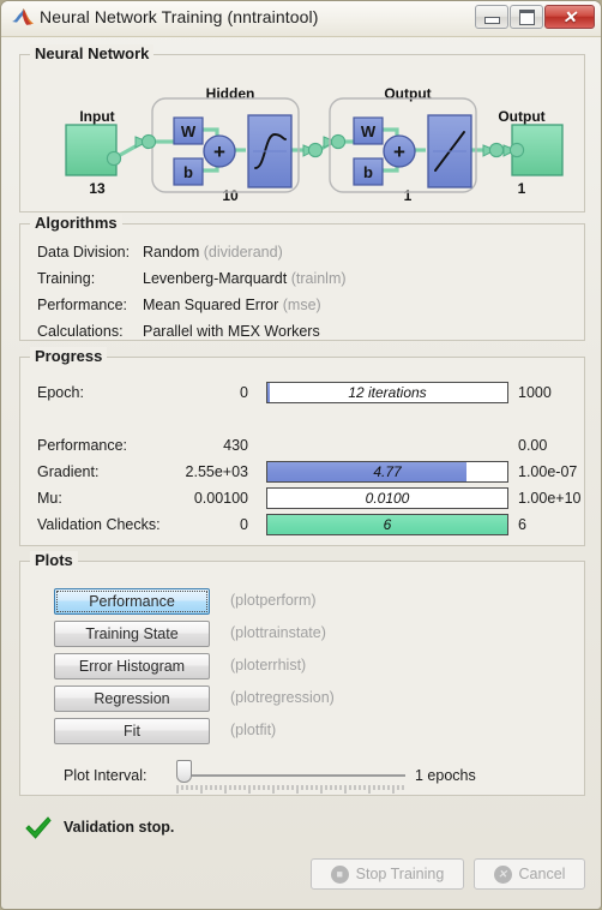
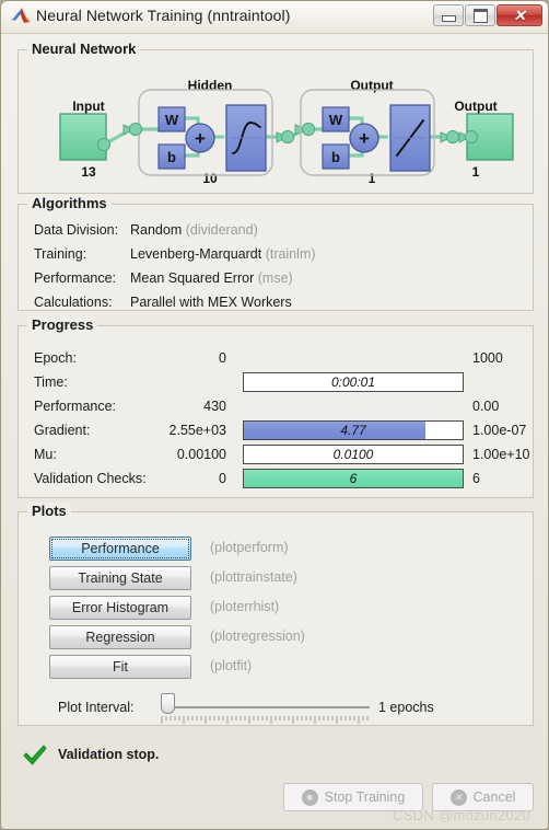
  Neural Network Training (nntraintool)
  ✕
  Neural Network
  Input
  13
  Hidden
  10
  Output
  1
  Output
  1
  W
  b
  +
  W
  b
  +
  Algorithms
  Data Division:
  Random (dividerand)
  Training:
  Levenberg-Marquardt (trainlm)
  Performance:
  Mean Squared Error (mse)
  Calculations:
  Parallel with MEX Workers
  Progress
  Epoch:
  0
- 12 iterations
  1000
+ Time:
+ 0:00:01
  Performance:
  430
  0.00
  Gradient:
  2.55e+03
  4.77
  1.00e-07
  Mu:
  0.00100
  0.0100
  1.00e+10
  Validation Checks:
  0
  6
  6
  Plots
  Performance
  (plotperform)
  Training State
  (plottrainstate)
  Error Histogram
  (ploterrhist)
  Regression
  (plotregression)
  Fit
  (plotfit)
  Plot Interval:
  1 epochs
  Validation stop.
  ■
  Stop Training
  ✕
  Cancel
+ CSDN @mozun2020
